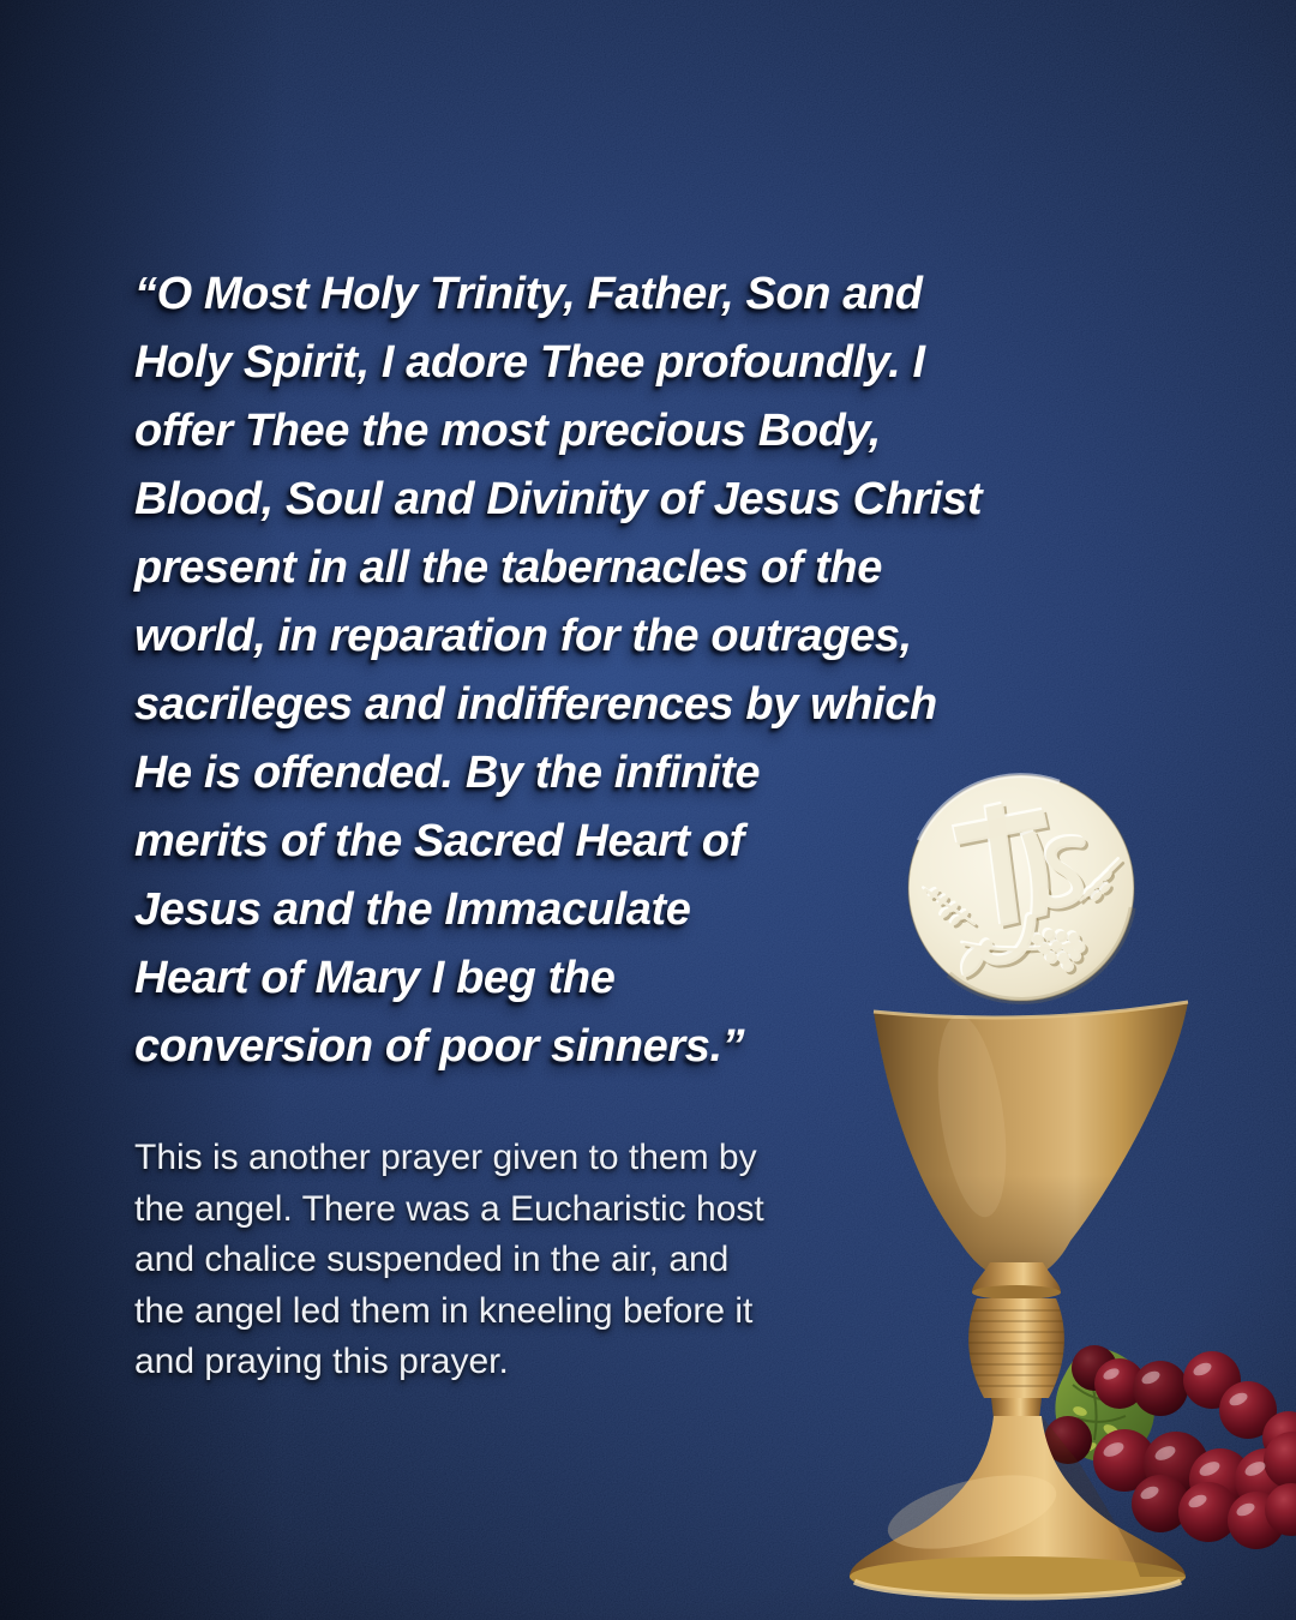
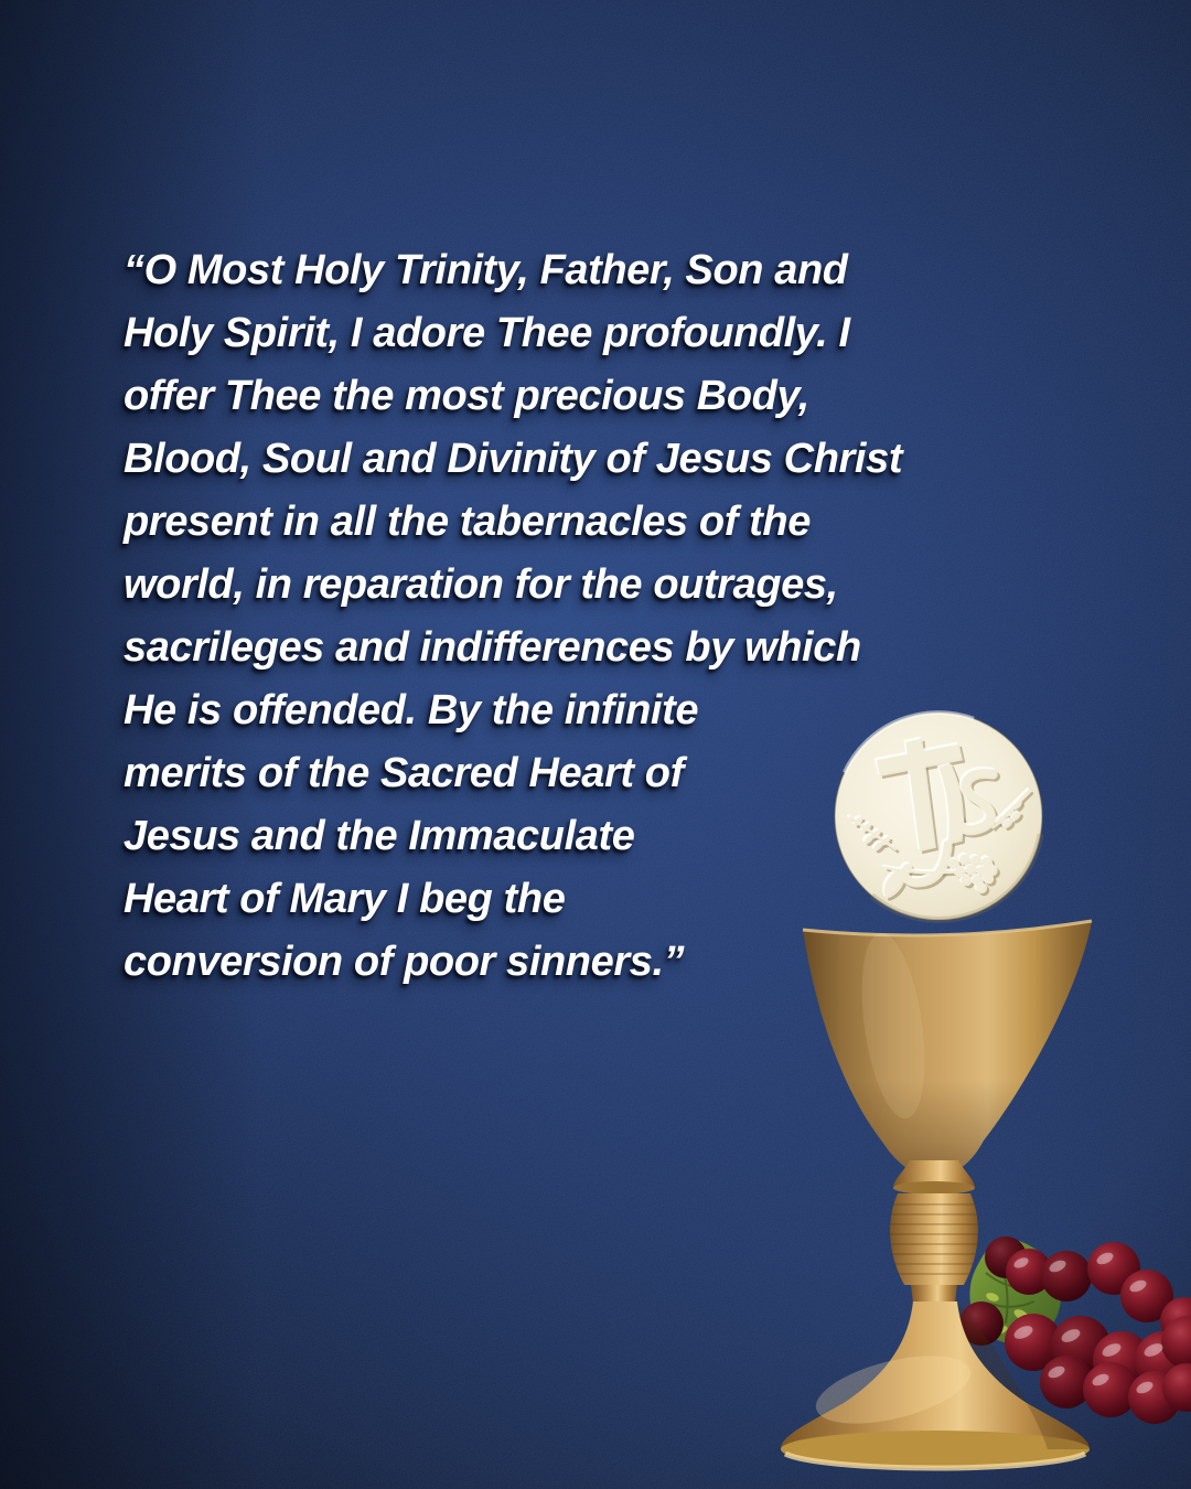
  “O Most Holy Trinity, Father, Son and
  Holy Spirit, I adore Thee profoundly. I
  offer Thee the most precious Body,
  Blood, Soul and Divinity of Jesus Christ
  present in all the tabernacles of the
  world, in reparation for the outrages,
  sacrileges and indifferences by which
  He is offended. By the infinite
  merits of the Sacred Heart of
  Jesus and the Immaculate
  Heart of Mary I beg the
  conversion of poor sinners.”
- This is another prayer given to them by
- the angel. There was a Eucharistic host
- and chalice suspended in the air, and
- the angel led them in kneeling before it
- and praying this prayer.
